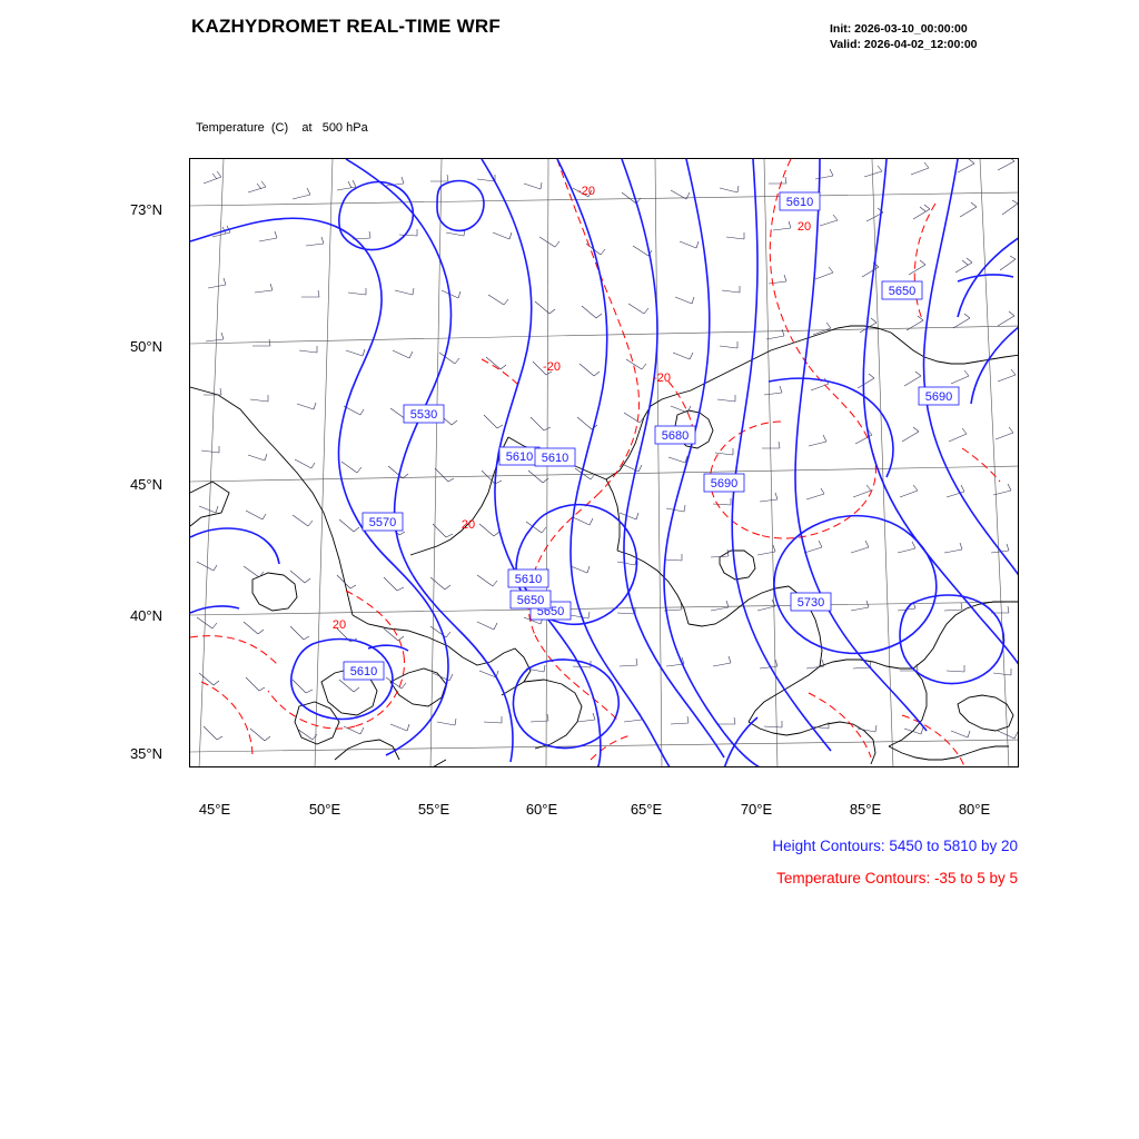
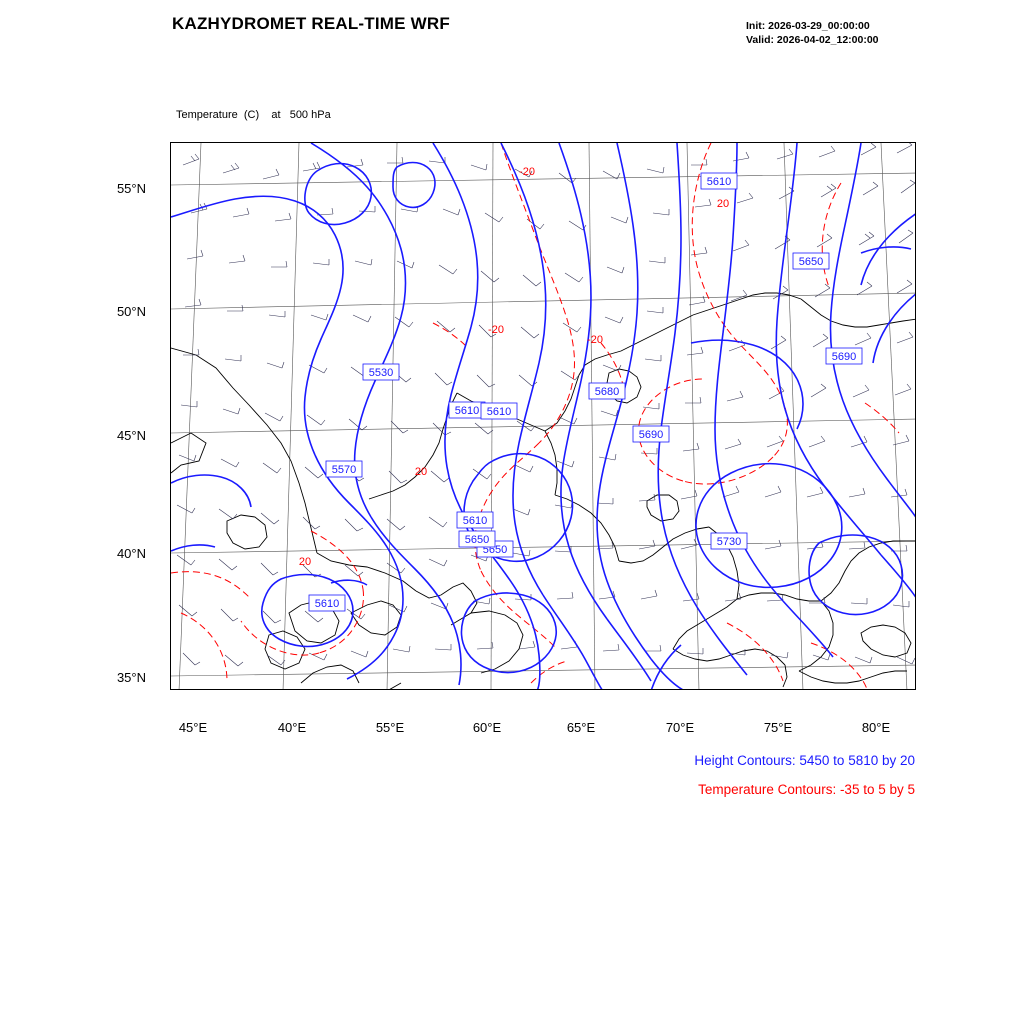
  KAZHYDROMET REAL-TIME WRF
- Init: 2026-03-10_00:00:00
+ Init: 2026-03-29_00:00:00
  Valid: 2026-04-02_12:00:00
  Temperature (C) at 500 hPa
- 73°N
+ 55°N
  50°N
  45°N
  40°N
  35°N
  45°E
- 50°E
+ 40°E
  55°E
  60°E
  65°E
  70°E
- 85°E
+ 75°E
  80°E
  Height Contours: 5450 to 5810 by 20
  Temperature Contours: -35 to 5 by 5
  5530
  5610
  5570
  5610
  5680
  5610
  5650
  5690
  5650
  5690
  5650
  5610
  5730
  5610
  -20
  20
  -20
  -20
  20
  20
